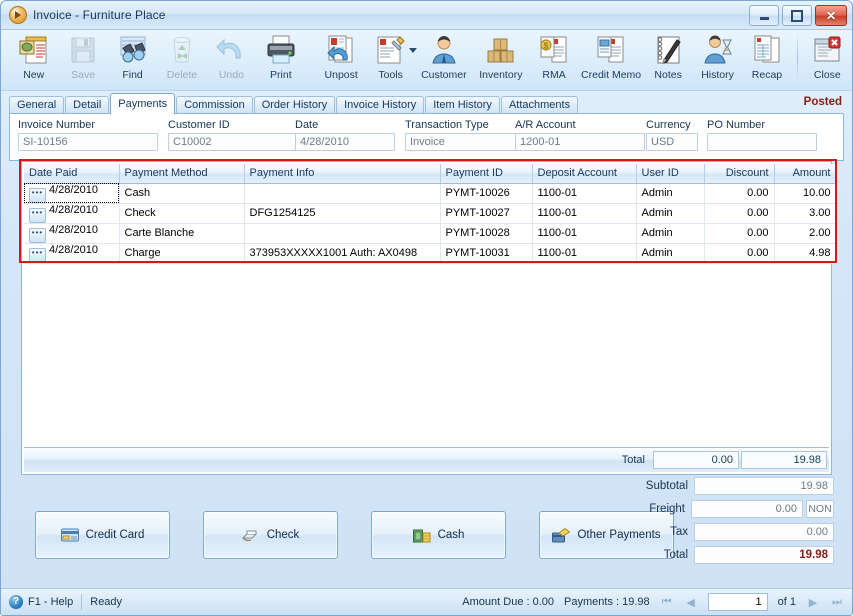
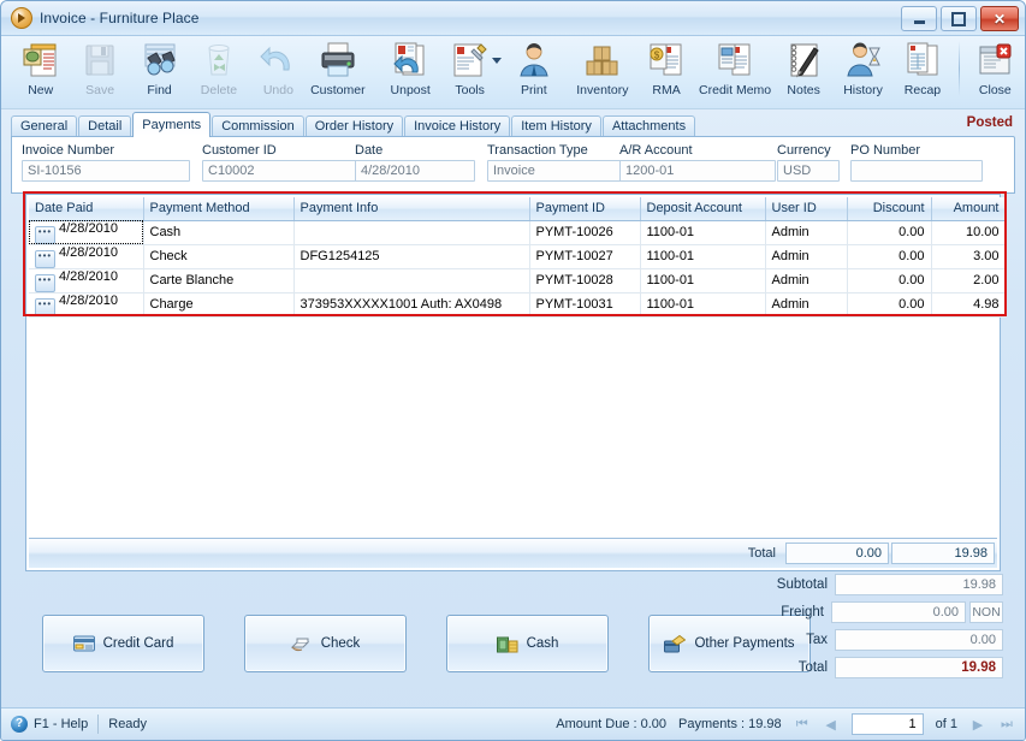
  Invoice - Furniture Place
  ✕
  New
  Save
  Find
  Delete
  Undo
- Print
+ Customer
  Unpost
  Tools
- Customer
+ Print
  Inventory
  $
  RMA
  Credit Memo
  Notes
  History
  Recap
  Close
  General
  Detail
  Payments
  Commission
  Order History
  Invoice History
  Item History
  Attachments
  Posted
  Invoice Number
  SI-10156
  Customer ID
  C10002
  Date
  4/28/2010
  Transaction Type
  Invoice
  A/R Account
  1200-01
  Currency
  USD
  PO Number
  Date Paid	Payment Method	Payment Info	Payment ID	Deposit Account	User ID	Discount	Amount
  ••• 4/28/2010	Cash		PYMT-10026	1100-01	Admin	0.00	10.00
  ••• 4/28/2010	Check	DFG1254125	PYMT-10027	1100-01	Admin	0.00	3.00
  ••• 4/28/2010	Carte Blanche		PYMT-10028	1100-01	Admin	0.00	2.00
  ••• 4/28/2010	Charge	373953XXXXX1001 Auth: AX0498	PYMT-10031	1100-01	Admin	0.00	4.98
  Total
  0.00
  19.98
  Credit Card
  Check
  Cash
  Other Payments
  Subtotal
  19.98
  Freight
  0.00
  NON
  Tax
  0.00
  Total
  19.98
  ?
  F1 - Help
  Ready
  Amount Due : 0.00
  Payments : 19.98
  ⏮
  ◀
  1
  of 1
  ▶
  ⏭
